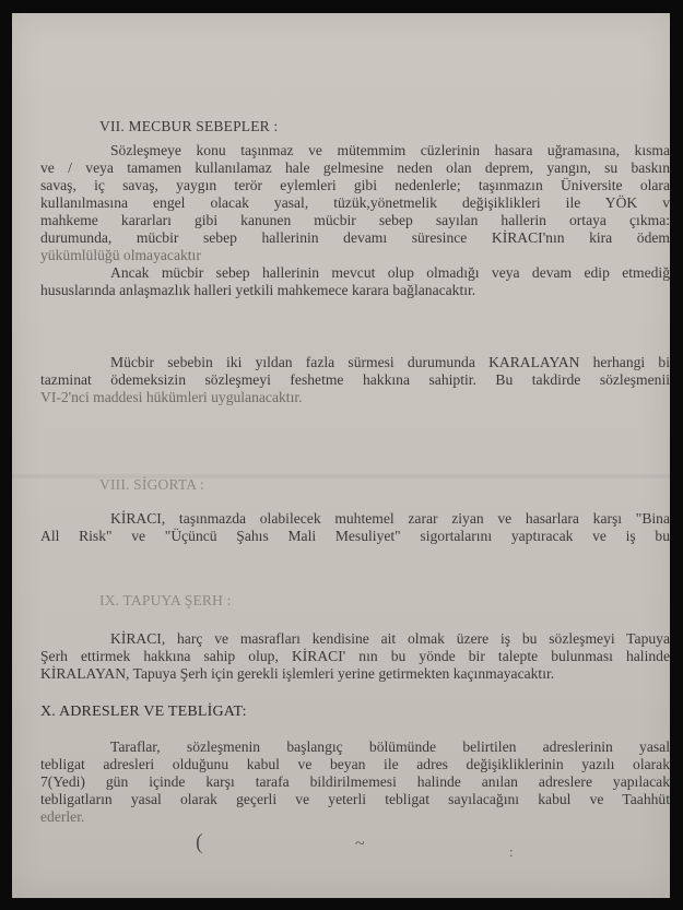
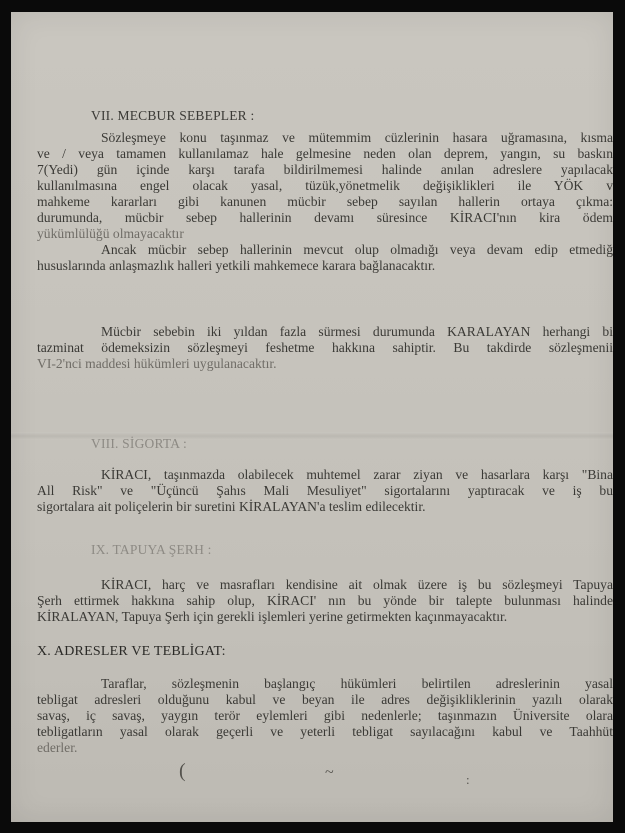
  VII. MECBUR SEBEPLER :
  Sözleşmeye konu taşınmaz ve mütemmim cüzlerinin hasara uğramasına, kısma
  ve / veya tamamen kullanılamaz hale gelmesine neden olan deprem, yangın, su baskın
- savaş, iç savaş, yaygın terör eylemleri gibi nedenlerle; taşınmazın Üniversite olara
+ 7(Yedi) gün içinde karşı tarafa bildirilmemesi halinde anılan adreslere yapılacak
  kullanılmasına engel olacak yasal, tüzük,yönetmelik değişiklikleri ile YÖK v
  mahkeme kararları gibi kanunen mücbir sebep sayılan hallerin ortaya çıkma:
  durumunda, mücbir sebep hallerinin devamı süresince KİRACI'nın kira ödem
  yükümlülüğü olmayacaktır
  Ancak mücbir sebep hallerinin mevcut olup olmadığı veya devam edip etmediğ
  hususlarında anlaşmazlık halleri yetkili mahkemece karara bağlanacaktır.
  Mücbir sebebin iki yıldan fazla sürmesi durumunda KARALAYAN herhangi bi
  tazminat ödemeksizin sözleşmeyi feshetme hakkına sahiptir. Bu takdirde sözleşmenii
  VI-2'nci maddesi hükümleri uygulanacaktır.
  VIII. SİGORTA :
  KİRACI, taşınmazda olabilecek muhtemel zarar ziyan ve hasarlara karşı "Bina
  All Risk" ve "Üçüncü Şahıs Mali Mesuliyet" sigortalarını yaptıracak ve iş bu
+ sigortalara ait poliçelerin bir suretini KİRALAYAN'a teslim edilecektir.
  IX. TAPUYA ŞERH :
  KİRACI, harç ve masrafları kendisine ait olmak üzere iş bu sözleşmeyi Tapuya
  Şerh ettirmek hakkına sahip olup, KİRACI' nın bu yönde bir talepte bulunması halinde
  KİRALAYAN, Tapuya Şerh için gerekli işlemleri yerine getirmekten kaçınmayacaktır.
  X. ADRESLER VE TEBLİGAT:
- Taraflar, sözleşmenin başlangıç bölümünde belirtilen adreslerinin yasal
+ Taraflar, sözleşmenin başlangıç hükümleri belirtilen adreslerinin yasal
  tebligat adresleri olduğunu kabul ve beyan ile adres değişikliklerinin yazılı olarak
- 7(Yedi) gün içinde karşı tarafa bildirilmemesi halinde anılan adreslere yapılacak
+ savaş, iç savaş, yaygın terör eylemleri gibi nedenlerle; taşınmazın Üniversite olara
  tebligatların yasal olarak geçerli ve yeterli tebligat sayılacağını kabul ve Taahhüt
  ederler.
  (
  ~
  :
